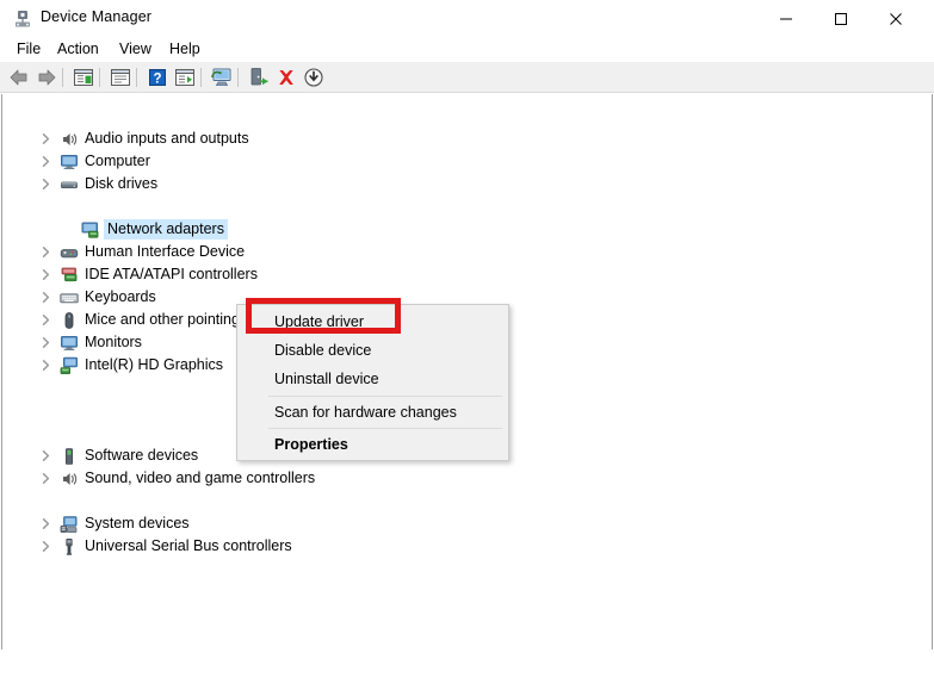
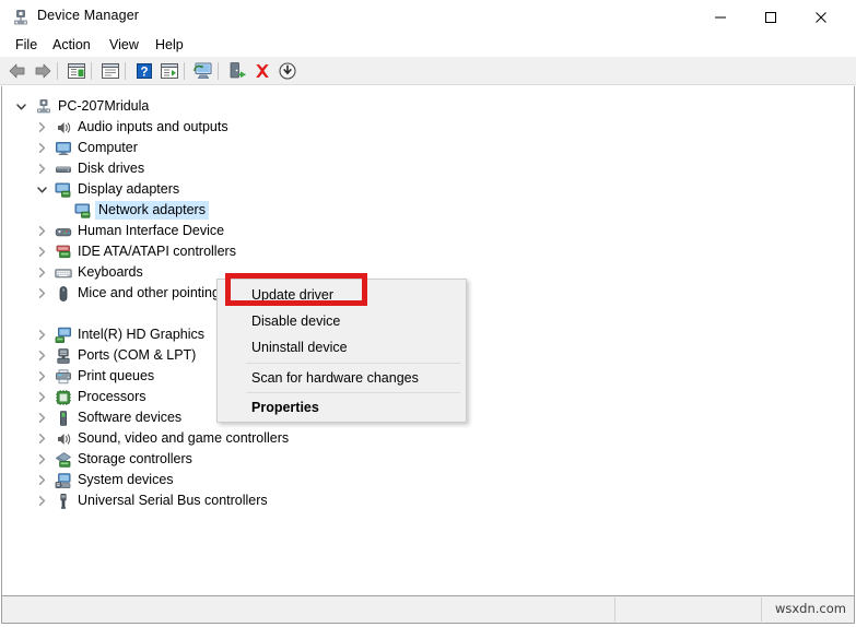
  Device Manager
  File
  Action
  View
  Help
  ?
+ PC-207Mridula
  Audio inputs and outputs
  Computer
  Disk drives
+ Display adapters
  Network adapters
  Human Interface Device
  IDE ATA/ATAPI controllers
  Keyboards
  Mice and other pointin
- Monitors
  Intel(R) HD Graphics
+ Ports (COM & LPT)
+ Print queues
+ Processors
  Software devices
  Sound, video and game controllers
+ Storage controllers
  System devices
  Universal Serial Bus controllers
  Update driver
  Disable device
  Uninstall device
  Scan for hardware changes
  Properties
+ wsxdn.com
